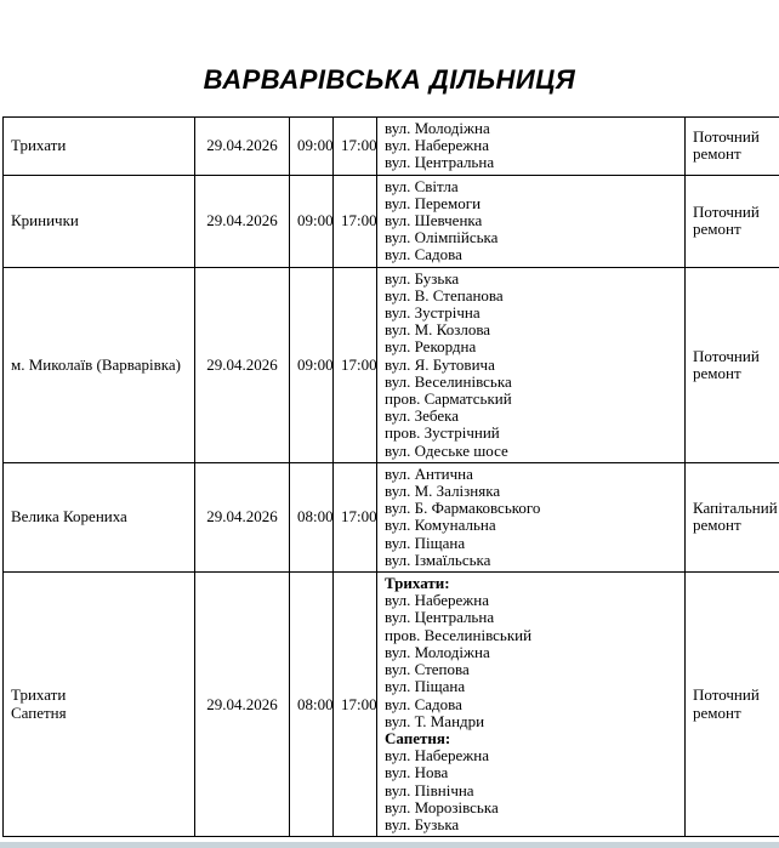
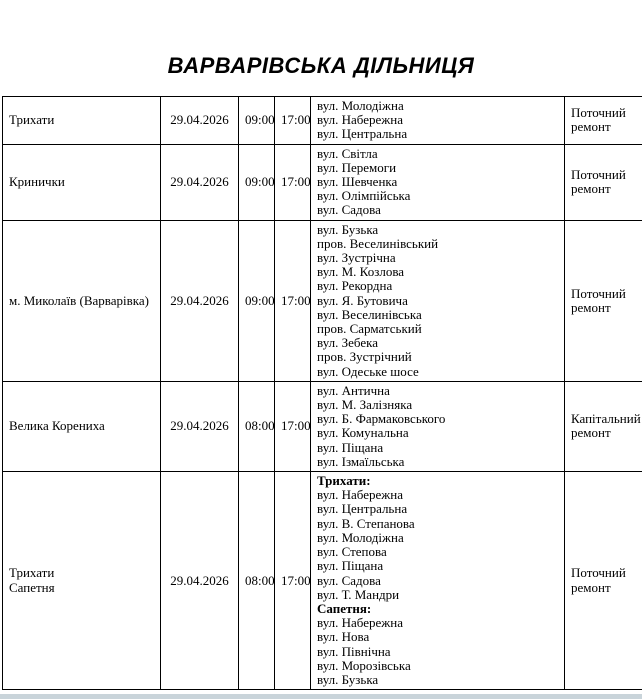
  ВАРВАРІВСЬКА ДІЛЬНИЦЯ
  Трихати	29.04.2026	09:00	17:00	вул. Молодіжнавул. Набережнавул. Центральна	Поточний ремонт
  Кринички	29.04.2026	09:00	17:00	вул. Світлавул. Перемогивул. Шевченкавул. Олімпійськавул. Садова	Поточний ремонт
- м. Миколаїв (Варварівка)	29.04.2026	09:00	17:00	вул. Бузькавул. В. Степановавул. Зустрічнавул. М. Козловавул. Рекорднавул. Я. Бутовичавул. Веселинівськапров. Сарматськийвул. Зебекапров. Зустрічнийвул. Одеське шосе	Поточний ремонт
+ м. Миколаїв (Варварівка)	29.04.2026	09:00	17:00	вул. Бузькапров. Веселинівськийвул. Зустрічнавул. М. Козловавул. Рекорднавул. Я. Бутовичавул. Веселинівськапров. Сарматськийвул. Зебекапров. Зустрічнийвул. Одеське шосе	Поточний ремонт
  Велика Корениха	29.04.2026	08:00	17:00	вул. Античнавул. М. Залізнякавул. Б. Фармаковськоговул. Комунальнавул. Піщанавул. Ізмаїльська	Капітальний ремонт
- ТрихатиСапетня	29.04.2026	08:00	17:00	Трихати:вул. Набережнавул. Центральнапров. Веселинівськийвул. Молодіжнавул. Степовавул. Піщанавул. Садовавул. Т. МандриСапетня:вул. Набережнавул. Новавул. Північнавул. Морозівськавул. Бузька	Поточний ремонт
+ ТрихатиСапетня	29.04.2026	08:00	17:00	Трихати:вул. Набережнавул. Центральнавул. В. Степановавул. Молодіжнавул. Степовавул. Піщанавул. Садовавул. Т. МандриСапетня:вул. Набережнавул. Новавул. Північнавул. Морозівськавул. Бузька	Поточний ремонт
